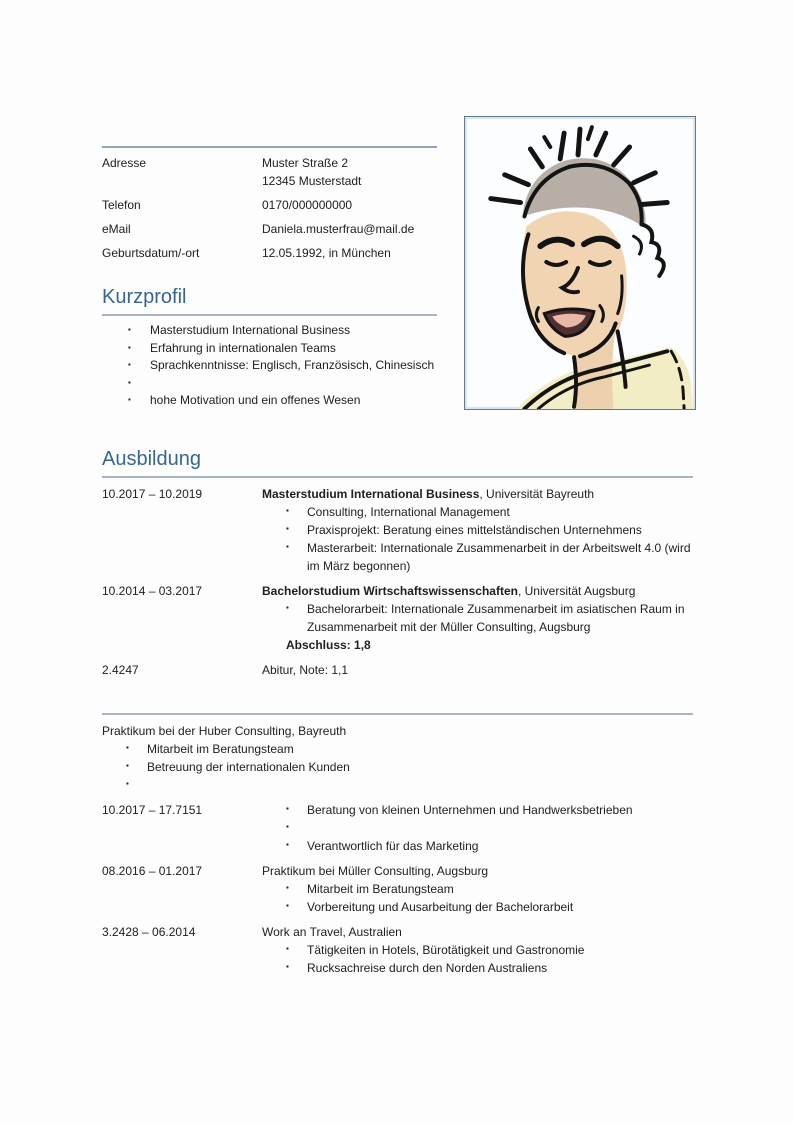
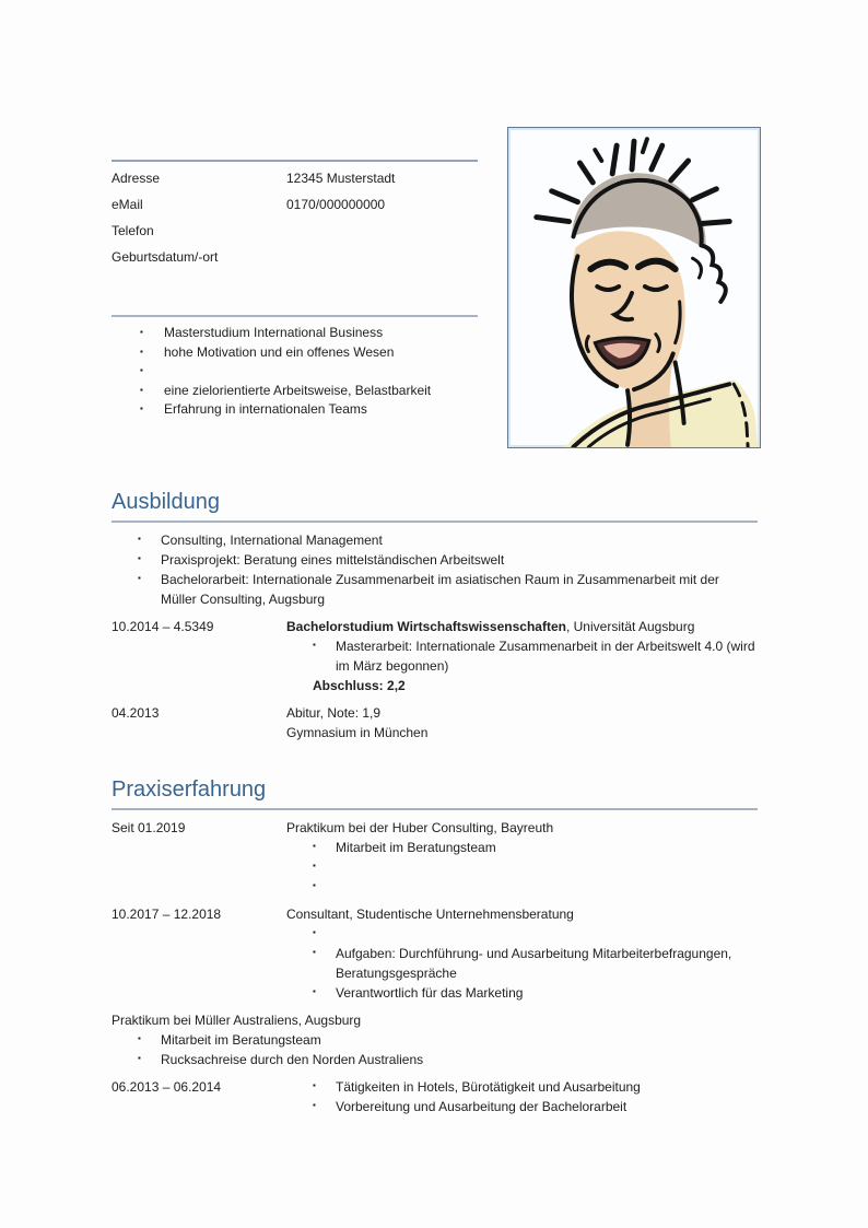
  Adresse
- Muster Straße 2
  12345 Musterstadt
- Telefon
+ eMail
  0170/000000000
- eMail
+ Telefon
- Daniela.musterfrau@mail.de
  Geburtsdatum/-ort
- 12.05.1992, in München
- Kurzprofil
  ▪
  Masterstudium International Business
  ▪
- Erfahrung in internationalen Teams
+ hohe Motivation und ein offenes Wesen
  ▪
- Sprachkenntnisse: Englisch, Französisch, Chinesisch
  ▪
+ eine zielorientierte Arbeitsweise, Belastbarkeit
  ▪
- hohe Motivation und ein offenes Wesen
+ Erfahrung in internationalen Teams
  Ausbildung
- 10.2017 – 10.2019
- Masterstudium International Business, Universität Bayreuth
  ▪
  Consulting, International Management
  ▪
- Praxisprojekt: Beratung eines mittelständischen Unternehmens
+ Praxisprojekt: Beratung eines mittelständischen Arbeitswelt
  ▪
- Masterarbeit: Internationale Zusammenarbeit in der Arbeitswelt 4.0 (wird im März begonnen)
+ Bachelorarbeit: Internationale Zusammenarbeit im asiatischen Raum in Zusammenarbeit mit der Müller Consulting, Augsburg
- 10.2014 – 03.2017
+ 10.2014 – 4.5349
  Bachelorstudium Wirtschaftswissenschaften, Universität Augsburg
  ▪
- Bachelorarbeit: Internationale Zusammenarbeit im asiatischen Raum in Zusammenarbeit mit der Müller Consulting, Augsburg
+ Masterarbeit: Internationale Zusammenarbeit in der Arbeitswelt 4.0 (wird im März begonnen)
- Abschluss: 1,8
+ Abschluss: 2,2
- 2.4247
+ 04.2013
- Abitur, Note: 1,1
+ Abitur, Note: 1,9
+ Gymnasium in München
+ Praxiserfahrung
+ Seit 01.2019
  Praktikum bei der Huber Consulting, Bayreuth
  ▪
  Mitarbeit im Beratungsteam
  ▪
- Betreuung der internationalen Kunden
  ▪
- 10.2017 – 17.7151
+ 10.2017 – 12.2018
+ Consultant, Studentische Unternehmensberatung
  ▪
- Beratung von kleinen Unternehmen und Handwerksbetrieben
  ▪
+ Aufgaben: Durchführung- und Ausarbeitung Mitarbeiterbefragungen, Beratungsgespräche
  ▪
  Verantwortlich für das Marketing
- 08.2016 – 01.2017
- Praktikum bei Müller Consulting, Augsburg
+ Praktikum bei Müller Australiens, Augsburg
  ▪
  Mitarbeit im Beratungsteam
  ▪
- Vorbereitung und Ausarbeitung der Bachelorarbeit
+ Rucksachreise durch den Norden Australiens
- 3.2428 – 06.2014
+ 06.2013 – 06.2014
- Work an Travel, Australien
  ▪
- Tätigkeiten in Hotels, Bürotätigkeit und Gastronomie
+ Tätigkeiten in Hotels, Bürotätigkeit und Ausarbeitung
  ▪
- Rucksachreise durch den Norden Australiens
+ Vorbereitung und Ausarbeitung der Bachelorarbeit
